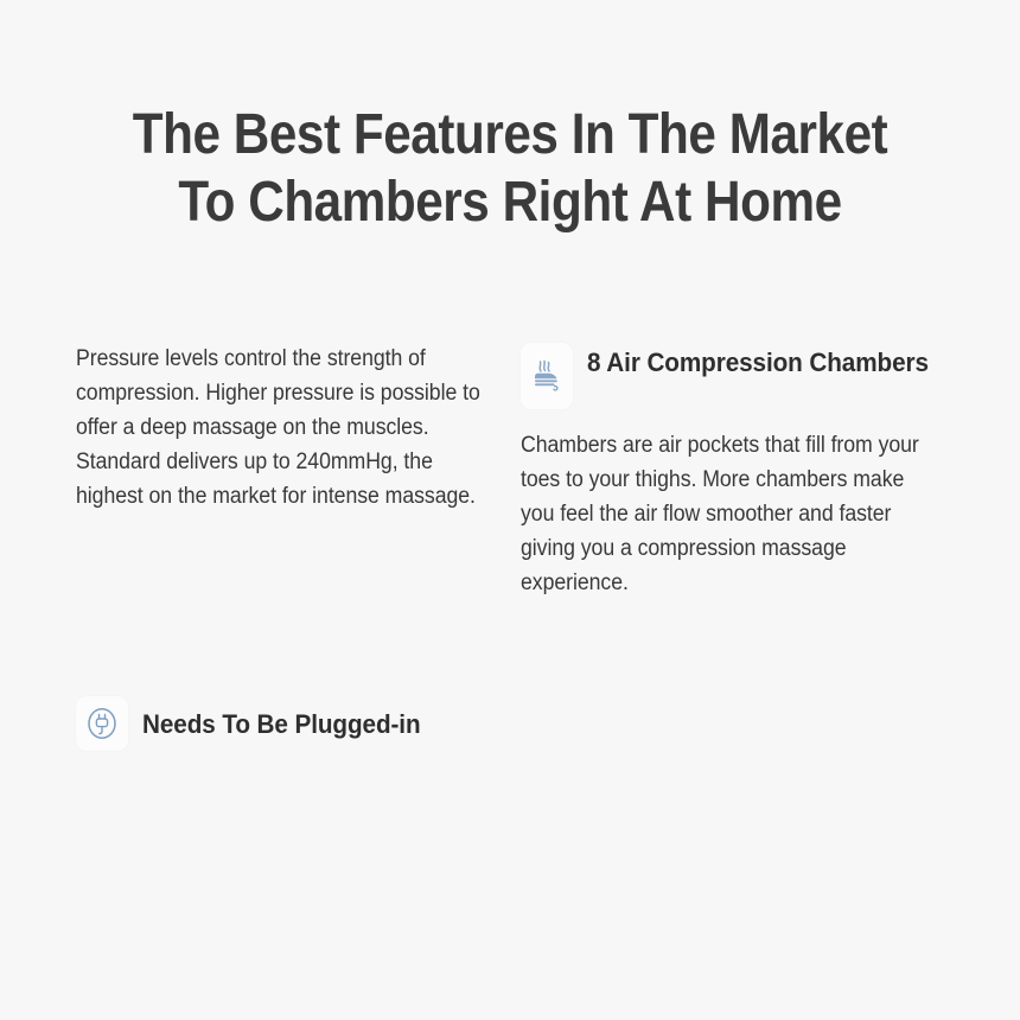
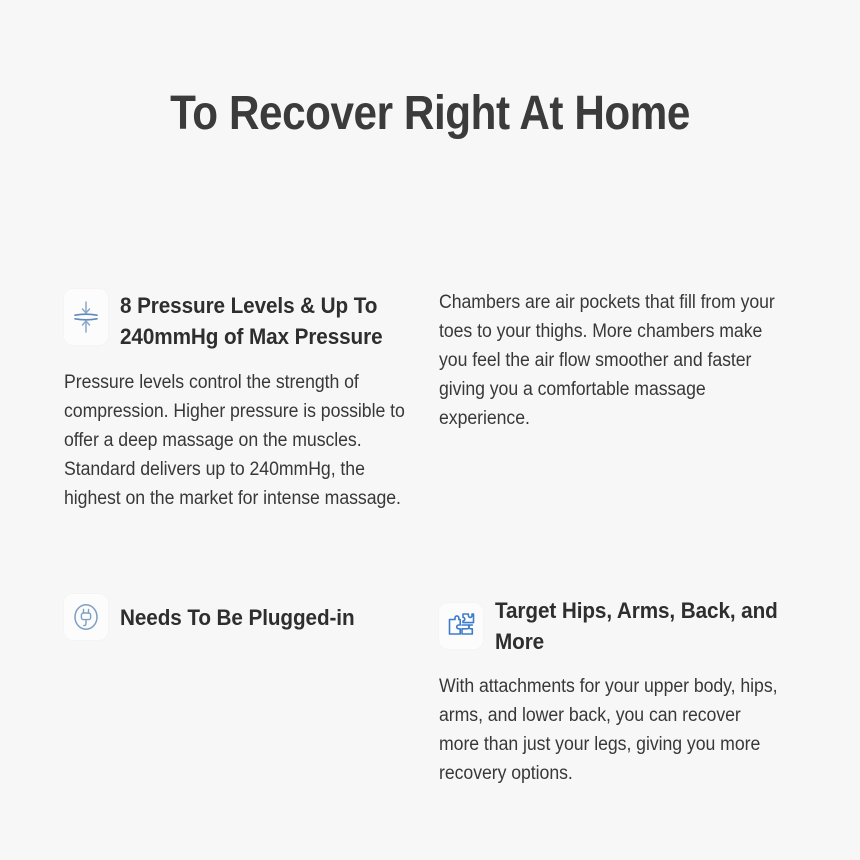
- The Best Features In The Market
- To Chambers Right At Home
+ To Recover Right At Home
+ 8 Pressure Levels & Up To 240mmHg of Max Pressure
  Pressure levels control the strength of compression. Higher pressure is possible to offer a deep massage on the muscles. Standard delivers up to 240mmHg, the highest on the market for intense massage.
- 8 Air Compression Chambers
- Chambers are air pockets that fill from your toes to your thighs. More chambers make you feel the air flow smoother and faster giving you a compression massage experience.
+ Chambers are air pockets that fill from your toes to your thighs. More chambers make you feel the air flow smoother and faster giving you a comfortable massage experience.
  Needs To Be Plugged-in
+ Target Hips, Arms, Back, and More
+ With attachments for your upper body, hips, arms, and lower back, you can recover more than just your legs, giving you more recovery options.
